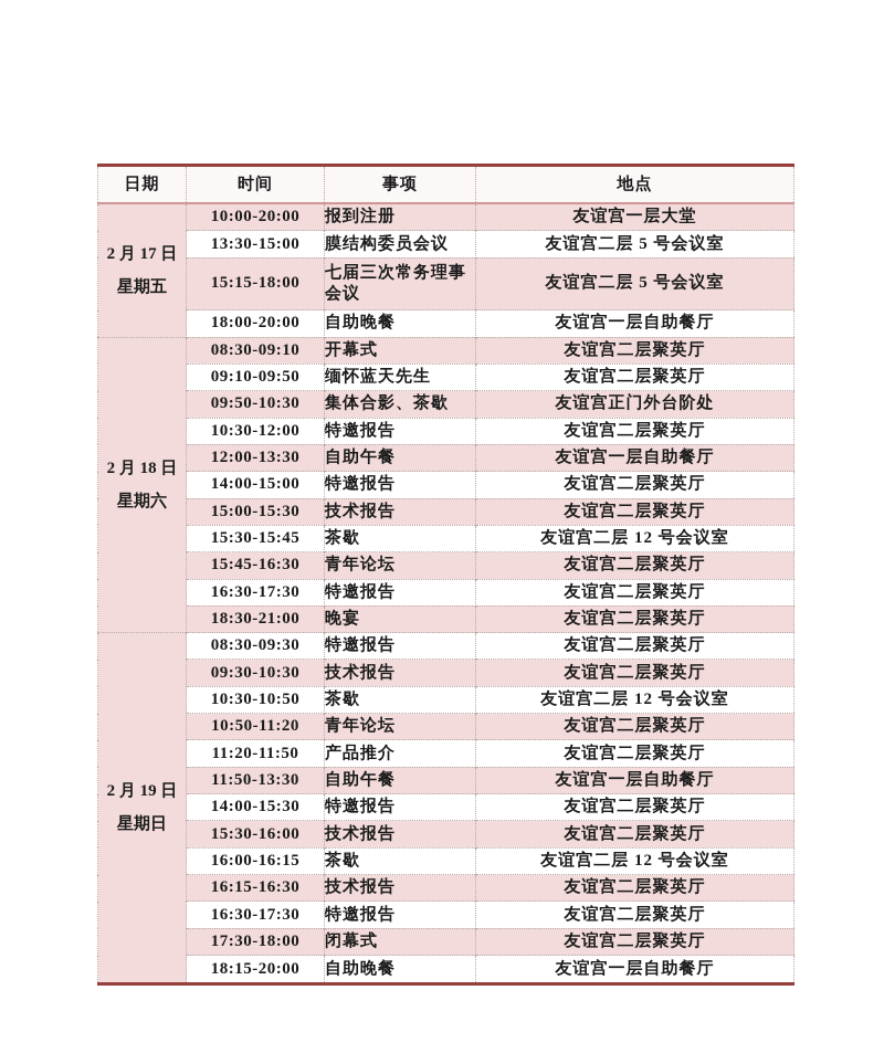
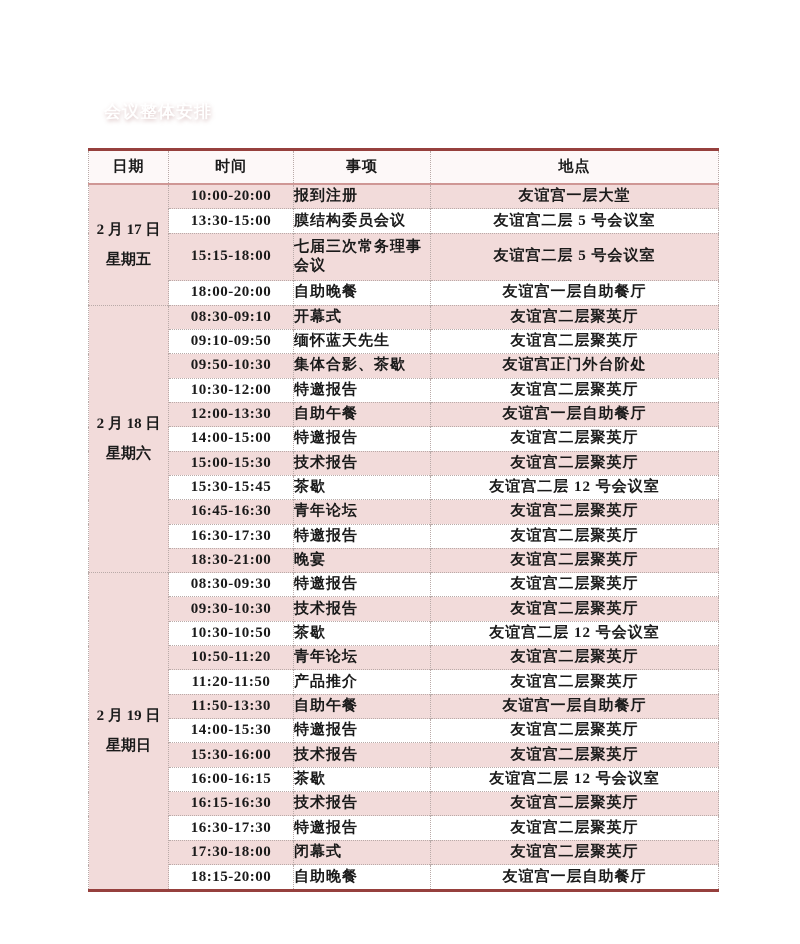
+ 会议整体安排
  日期	时间	事项	地点
  2 月 17 日星期五	10:00-20:00	报到注册	友谊宫一层大堂
  13:30-15:00	膜结构委员会议	友谊宫二层 5 号会议室
  15:15-18:00	七届三次常务理事会议	友谊宫二层 5 号会议室
  18:00-20:00	自助晚餐	友谊宫一层自助餐厅
  2 月 18 日星期六	08:30-09:10	开幕式	友谊宫二层聚英厅
  09:10-09:50	缅怀蓝天先生	友谊宫二层聚英厅
  09:50-10:30	集体合影、茶歇	友谊宫正门外台阶处
  10:30-12:00	特邀报告	友谊宫二层聚英厅
  12:00-13:30	自助午餐	友谊宫一层自助餐厅
  14:00-15:00	特邀报告	友谊宫二层聚英厅
  15:00-15:30	技术报告	友谊宫二层聚英厅
  15:30-15:45	茶歇	友谊宫二层 12 号会议室
- 15:45-16:30	青年论坛	友谊宫二层聚英厅
+ 16:45-16:30	青年论坛	友谊宫二层聚英厅
  16:30-17:30	特邀报告	友谊宫二层聚英厅
  18:30-21:00	晚宴	友谊宫二层聚英厅
  2 月 19 日星期日	08:30-09:30	特邀报告	友谊宫二层聚英厅
  09:30-10:30	技术报告	友谊宫二层聚英厅
  10:30-10:50	茶歇	友谊宫二层 12 号会议室
  10:50-11:20	青年论坛	友谊宫二层聚英厅
  11:20-11:50	产品推介	友谊宫二层聚英厅
  11:50-13:30	自助午餐	友谊宫一层自助餐厅
  14:00-15:30	特邀报告	友谊宫二层聚英厅
  15:30-16:00	技术报告	友谊宫二层聚英厅
  16:00-16:15	茶歇	友谊宫二层 12 号会议室
  16:15-16:30	技术报告	友谊宫二层聚英厅
  16:30-17:30	特邀报告	友谊宫二层聚英厅
  17:30-18:00	闭幕式	友谊宫二层聚英厅
  18:15-20:00	自助晚餐	友谊宫一层自助餐厅
